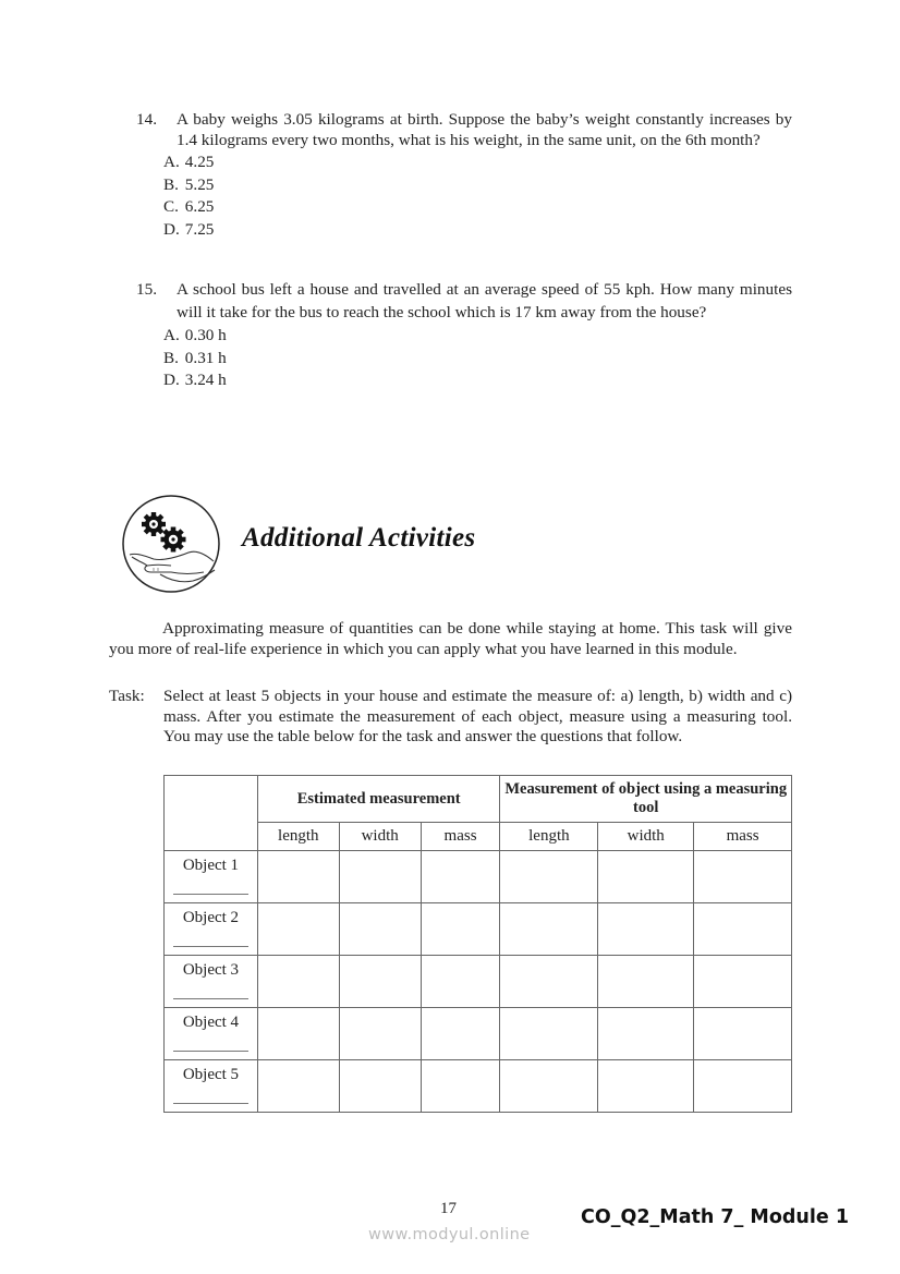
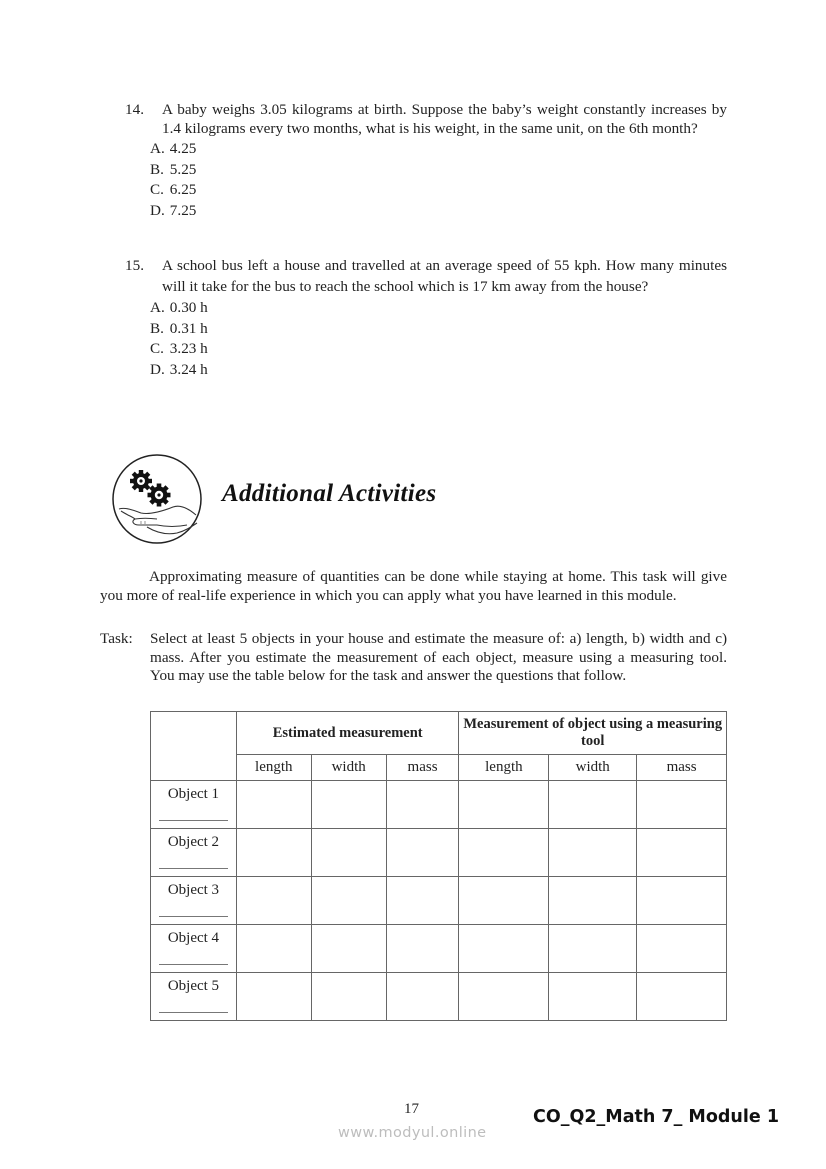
  14.
  A baby weighs 3.05 kilograms at birth. Suppose the baby’s weight constantly increases by 1.4 kilograms every two months, what is his weight, in the same unit, on the 6th month?
  A. 4.25
  B. 5.25
  C. 6.25
  D. 7.25
  15.
  A school bus left a house and travelled at an average speed of 55 kph. How many minutes will it take for the bus to reach the school which is 17 km away from the house?
  A. 0.30 h
  B. 0.31 h
+ C. 3.23 h
  D. 3.24 h
  Additional Activities
  Approximating measure of quantities can be done while staying at home. This task will give you more of real-life experience in which you can apply what you have learned in this module.
  Task:
  Select at least 5 objects in your house and estimate the measure of: a) length, b) width and c) mass. After you estimate the measurement of each object, measure using a measuring tool. You may use the table below for the task and answer the questions that follow.
  	Estimated measurement	Measurement of object using a measuring tool
  length	width	mass	length	width	mass
  Object 1
  Object 2
  Object 3
  Object 4
  Object 5
  17
  CO_Q2_Math 7_ Module 1
  www.modyul.online
